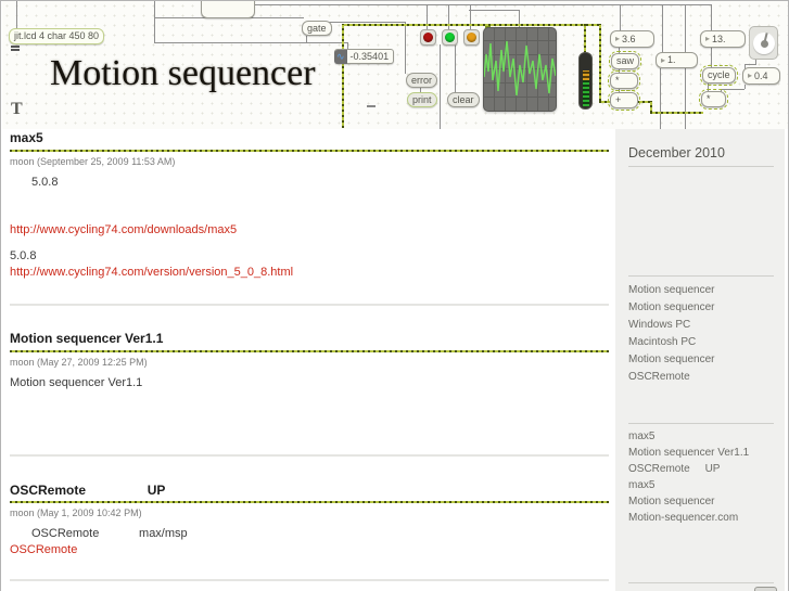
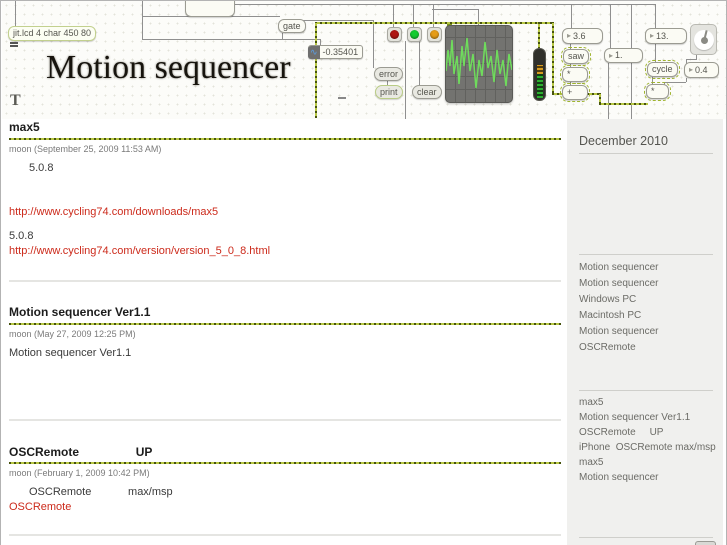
  jit.lcd 4 char 450 80
  gate
  ∿
  -0.35401
  error
  print
  clear
  3.6
  saw
  *
  +
  1.
  13.
  cycle
  0.4
  *
  T
  Motion sequencer
  max5
  moon (September 25, 2009 11:53 AM)
  5.0.8
  http://www.cycling74.com/downloads/max5
  5.0.8
  http://www.cycling74.com/version/version_5_0_8.html
  Motion sequencer Ver1.1
  moon (May 27, 2009 12:25 PM)
  Motion sequencer Ver1.1
  OSCRemote UP
- moon (May 1, 2009 10:42 PM)
+ moon (February 1, 2009 10:42 PM)
  OSCRemote max/msp
  OSCRemote
  December 2010
  Motion sequencer
  Motion sequencer
  Windows PC
  Macintosh PC
  Motion sequencer
  OSCRemote
  max5
  Motion sequencer Ver1.1
  OSCRemote UP
+ iPhone OSCRemote max/msp
  max5
  Motion sequencer
- Motion-sequencer.com
